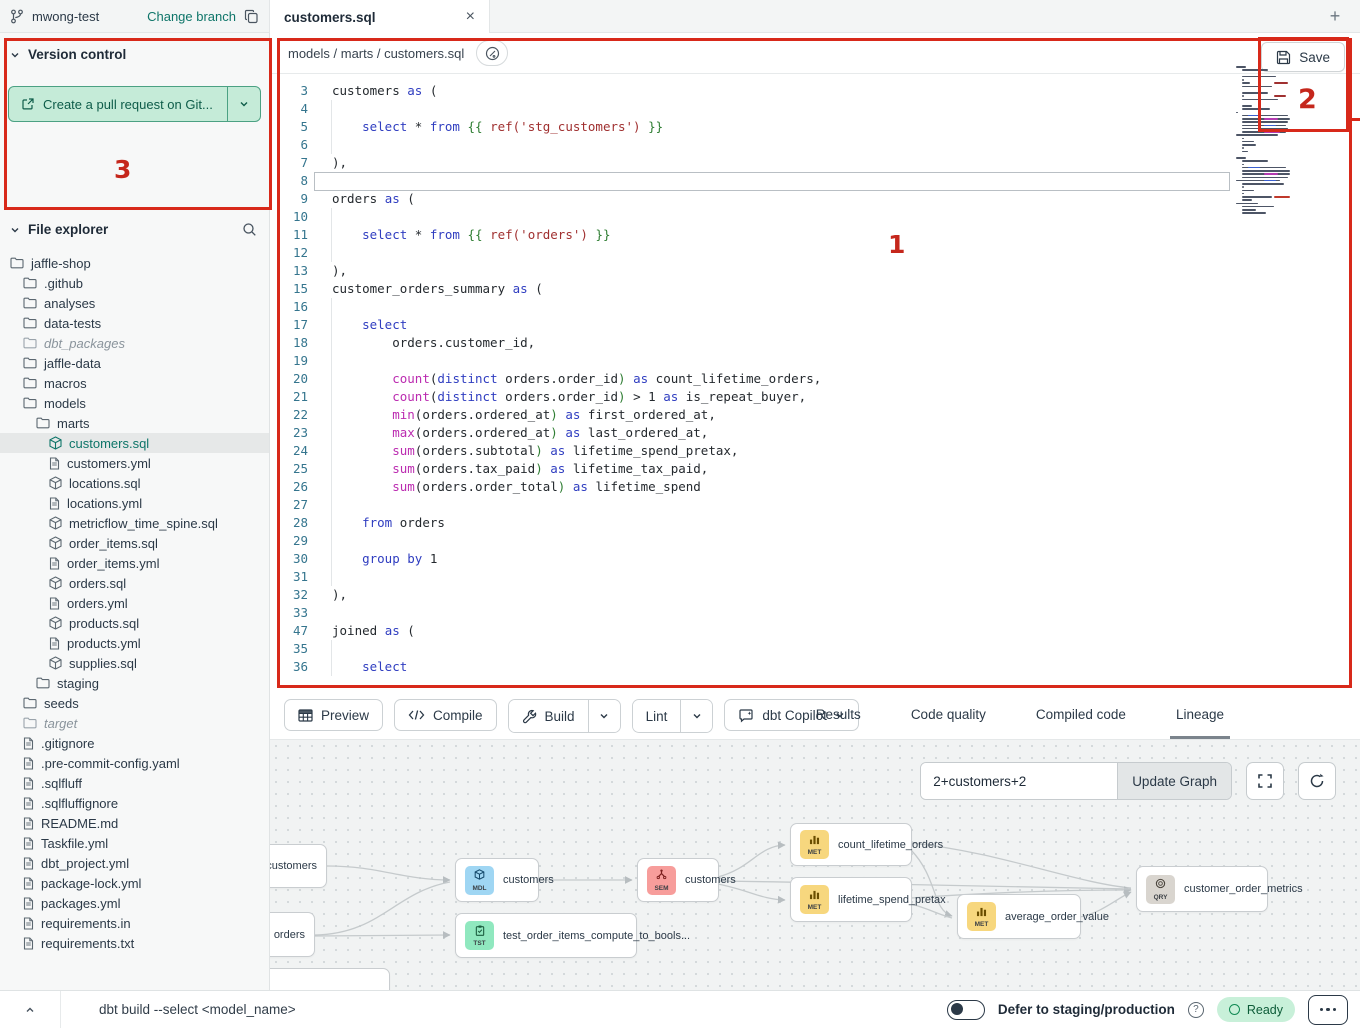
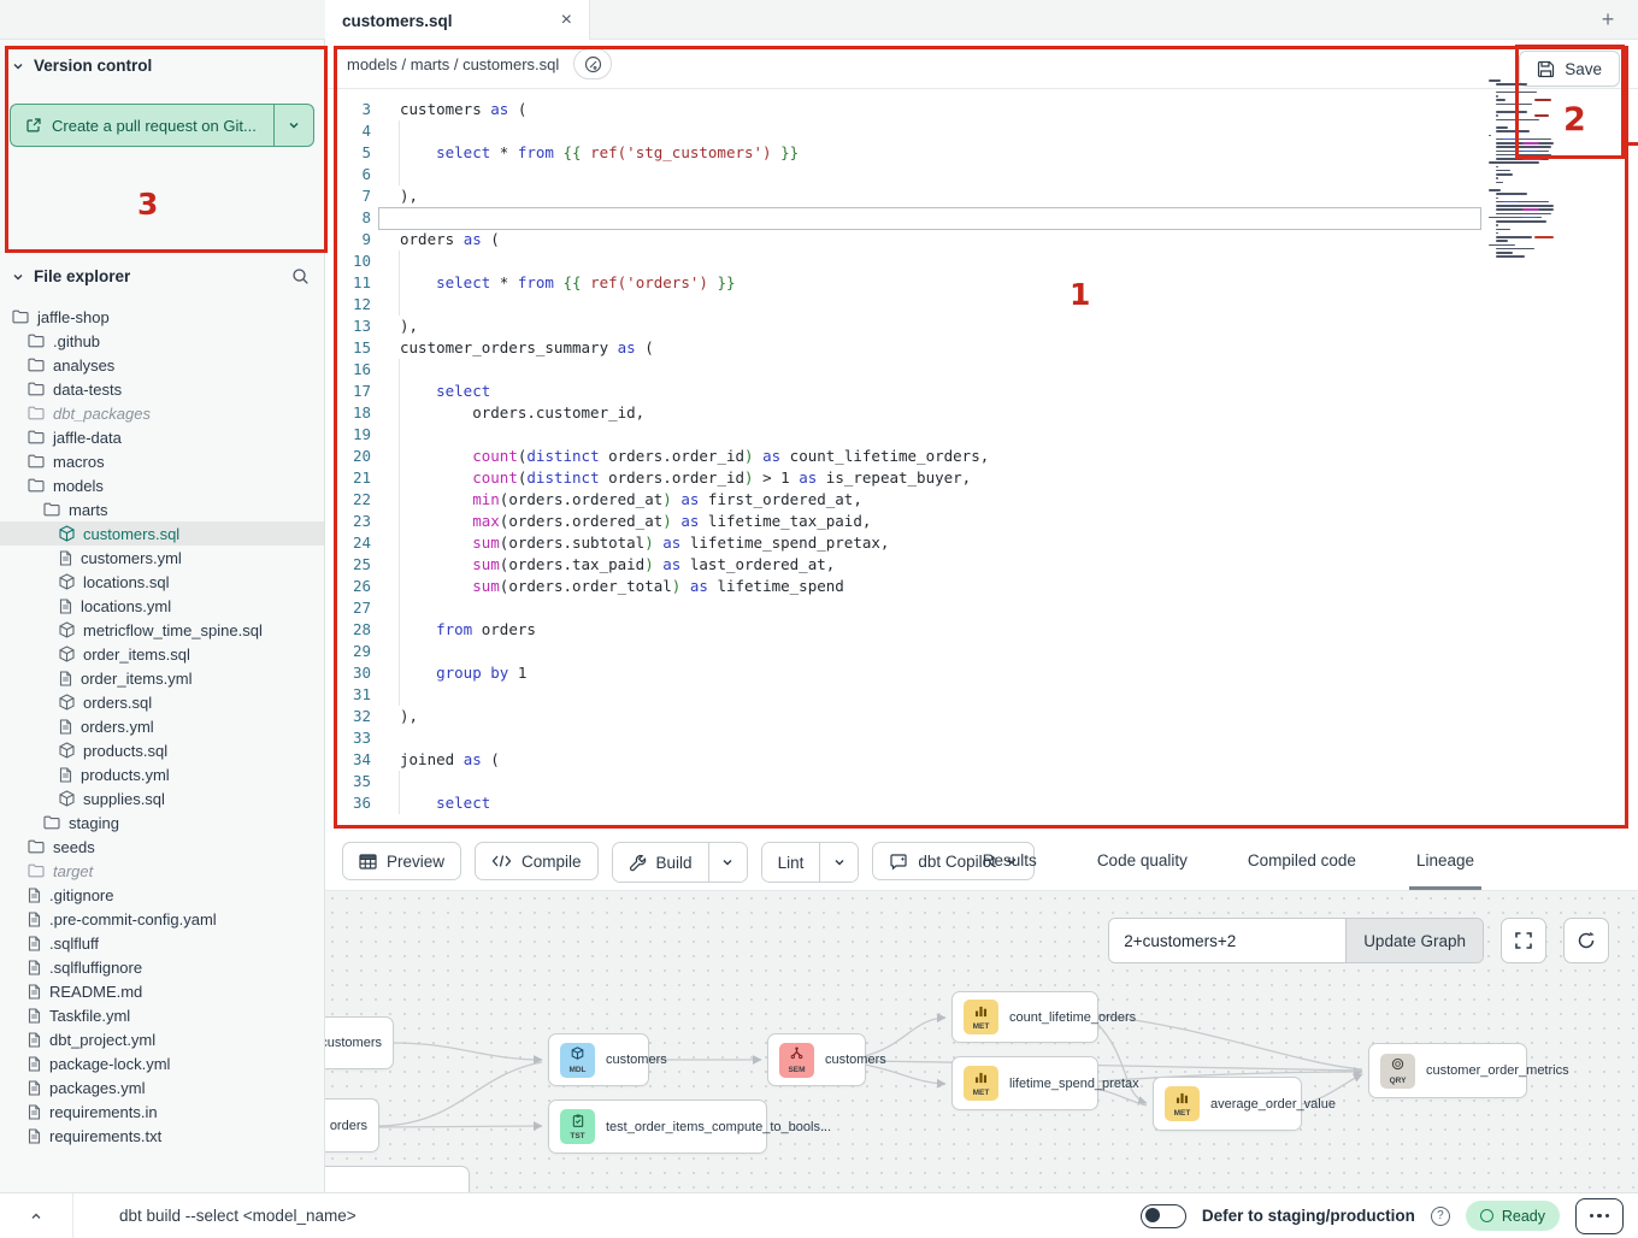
- mwong-test
- Change branch
  customers.sql
  ×
  +
  Version control
  Create a pull request on Git...
  File explorer
  jaffle-shop
  .github
  analyses
  data-tests
  dbt_packages
  jaffle-data
  macros
  models
  marts
  customers.sql
  customers.yml
  locations.sql
  locations.yml
  metricflow_time_spine.sql
  order_items.sql
  order_items.yml
  orders.sql
  orders.yml
  products.sql
  products.yml
  supplies.sql
  staging
  seeds
  target
  .gitignore
  .pre-commit-config.yaml
  .sqlfluff
  .sqlfluffignore
  README.md
  Taskfile.yml
  dbt_project.yml
  package-lock.yml
  packages.yml
  requirements.in
  requirements.txt
  models / marts / customers.sql
  Save
  3
  customers as (
  4
  5
  select * from {{ ref('stg_customers') }}
  6
  7
  ),
  8
  9
  orders as (
  10
  11
  select * from {{ ref('orders') }}
  12
  13
  ),
  15
  customer_orders_summary as (
  16
  17
  select
  18
  orders.customer_id,
  19
  20
  count(distinct orders.order_id) as count_lifetime_orders,
  21
  count(distinct orders.order_id) > 1 as is_repeat_buyer,
  22
  min(orders.ordered_at) as first_ordered_at,
  23
- max(orders.ordered_at) as last_ordered_at,
+ max(orders.ordered_at) as lifetime_tax_paid,
  24
  sum(orders.subtotal) as lifetime_spend_pretax,
  25
- sum(orders.tax_paid) as lifetime_tax_paid,
+ sum(orders.tax_paid) as last_ordered_at,
  26
  sum(orders.order_total) as lifetime_spend
  27
  28
  from orders
  29
  30
  group by 1
  31
  32
  ),
  33
- 47
+ 34
  joined as (
  35
  36
  select
  Preview
  Compile
  Build
  Lint
  dbt Copilot
  Results
  Code quality
  Compiled code
  Lineage
  orders
  customers
  test_order_items_compute_to_bools...
  customers
  count_lifetime_orders
  lifetime_spend_pretax
  average_order_value
  customer_order_metrics
  2+customers+2
  Update Graph
  dbt build --select <model_name>
  Defer to staging/production
  ?
  Ready
  1
  2
  3
